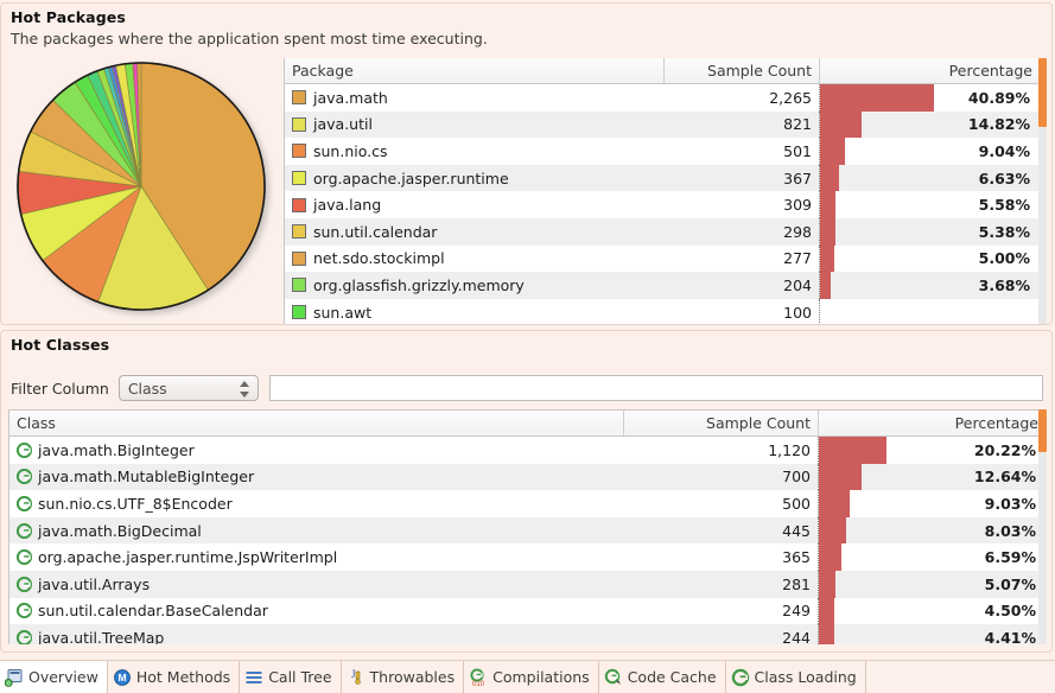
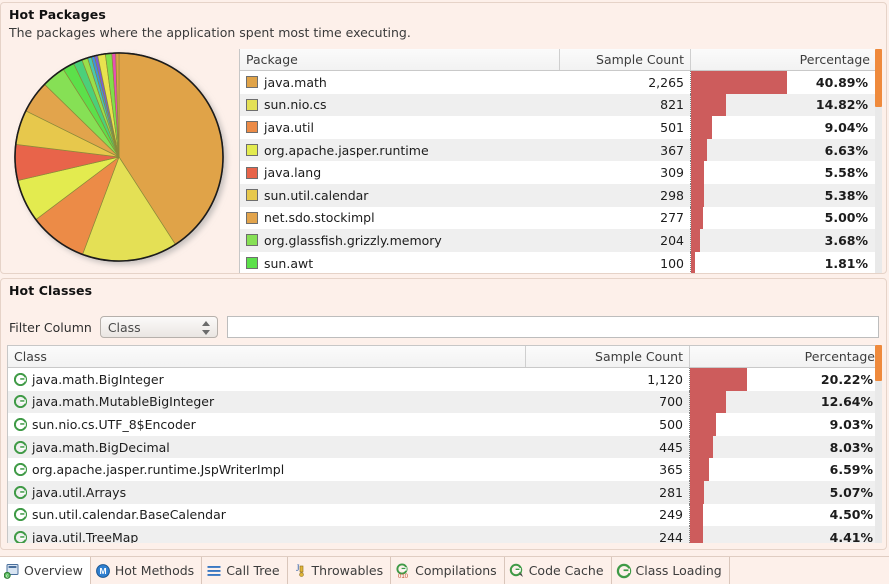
  Hot Packages
  The packages where the application spent most time executing.
  Package
  Sample Count
  Percentage
  java.math
  2,265
  40.89%
- java.util
+ sun.nio.cs
  821
  14.82%
- sun.nio.cs
+ java.util
  501
  9.04%
  org.apache.jasper.runtime
  367
  6.63%
  java.lang
  309
  5.58%
  sun.util.calendar
  298
  5.38%
  net.sdo.stockimpl
  277
  5.00%
  org.glassfish.grizzly.memory
  204
  3.68%
  sun.awt
  100
+ 1.81%
  Hot Classes
  Filter Column
  Class
  Class
  Sample Count
  Percentage
  java.math.BigInteger
  1,120
  20.22%
  java.math.MutableBigInteger
  700
  12.64%
  sun.nio.cs.UTF_8$Encoder
  500
  9.03%
  java.math.BigDecimal
  445
  8.03%
  org.apache.jasper.runtime.JspWriterImpl
  365
  6.59%
  java.util.Arrays
  281
  5.07%
  sun.util.calendar.BaseCalendar
  249
  4.50%
  java.util.TreeMap
  244
  4.41%
  Overview
  M
  Hot Methods
  Call Tree
  J
  Throwables
  Compilations
  Code Cache
  Class Loading
